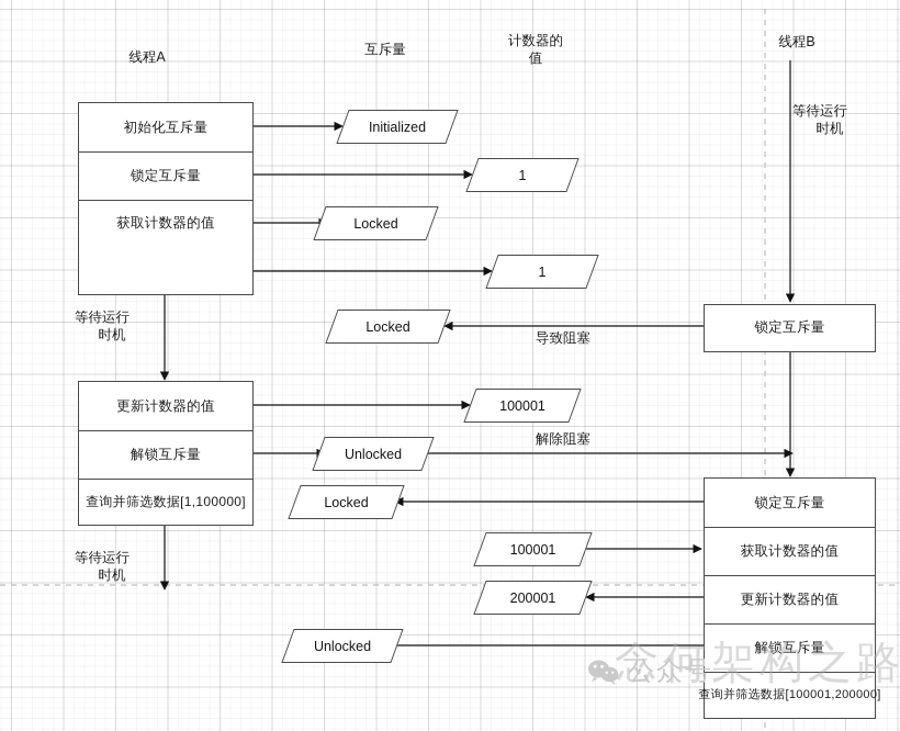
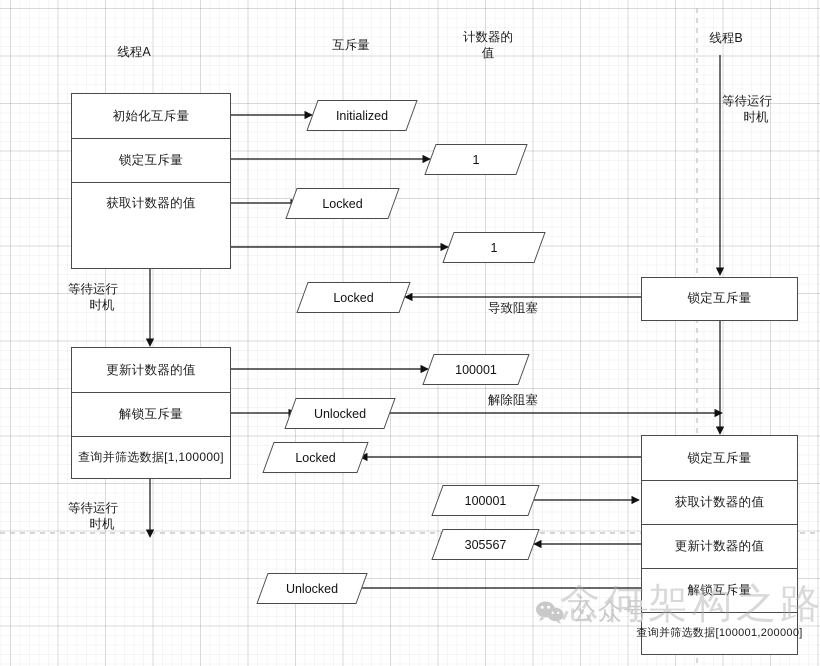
  线程A
  互斥量
  计数器的
  值
  线程B
  初始化互斥量
  锁定互斥量
  获取计数器的值
  等待运行
  时机
  更新计数器的值
  解锁互斥量
  查询并筛选数据[1,100000]
  等待运行
  时机
  等待运行
  时机
  锁定互斥量
  锁定互斥量
  获取计数器的值
  更新计数器的值
  解锁互斥量
  查询并筛选数据[100001,200000]
  Initialized
  1
  Locked
  1
  Locked
  100001
  Unlocked
  Locked
  100001
- 200001
+ 305567
  Unlocked
  导致阻塞
  解除阻塞
  念何架构之路
  公众号
